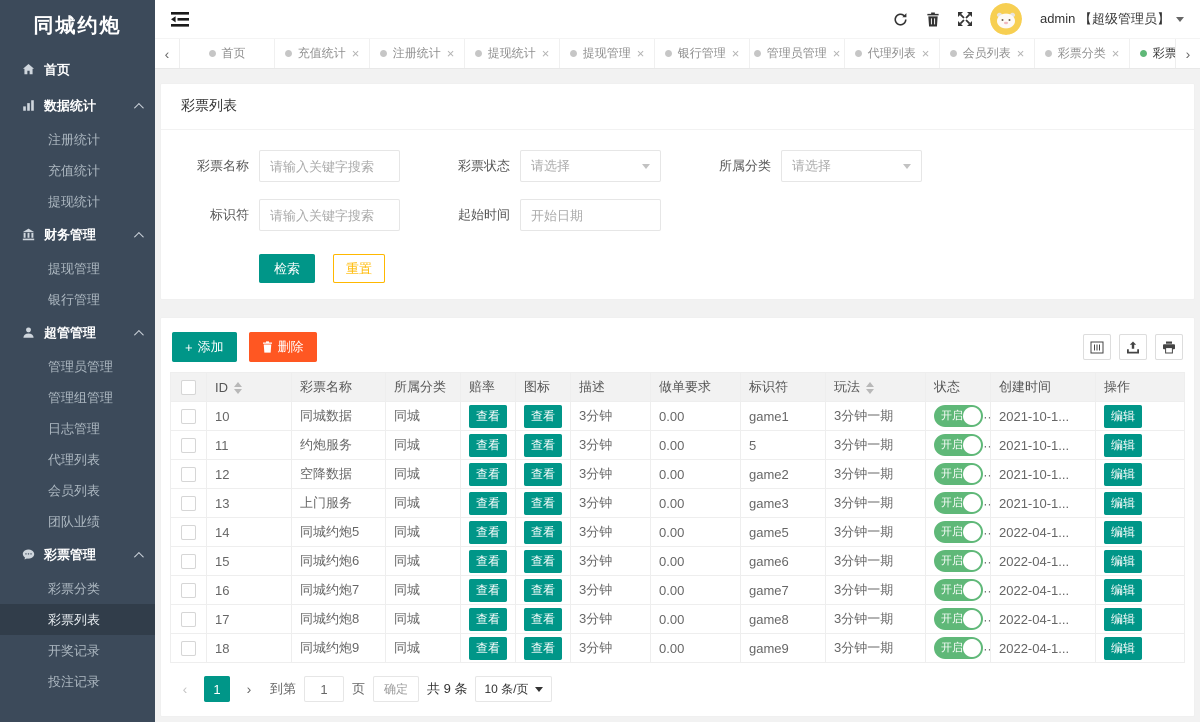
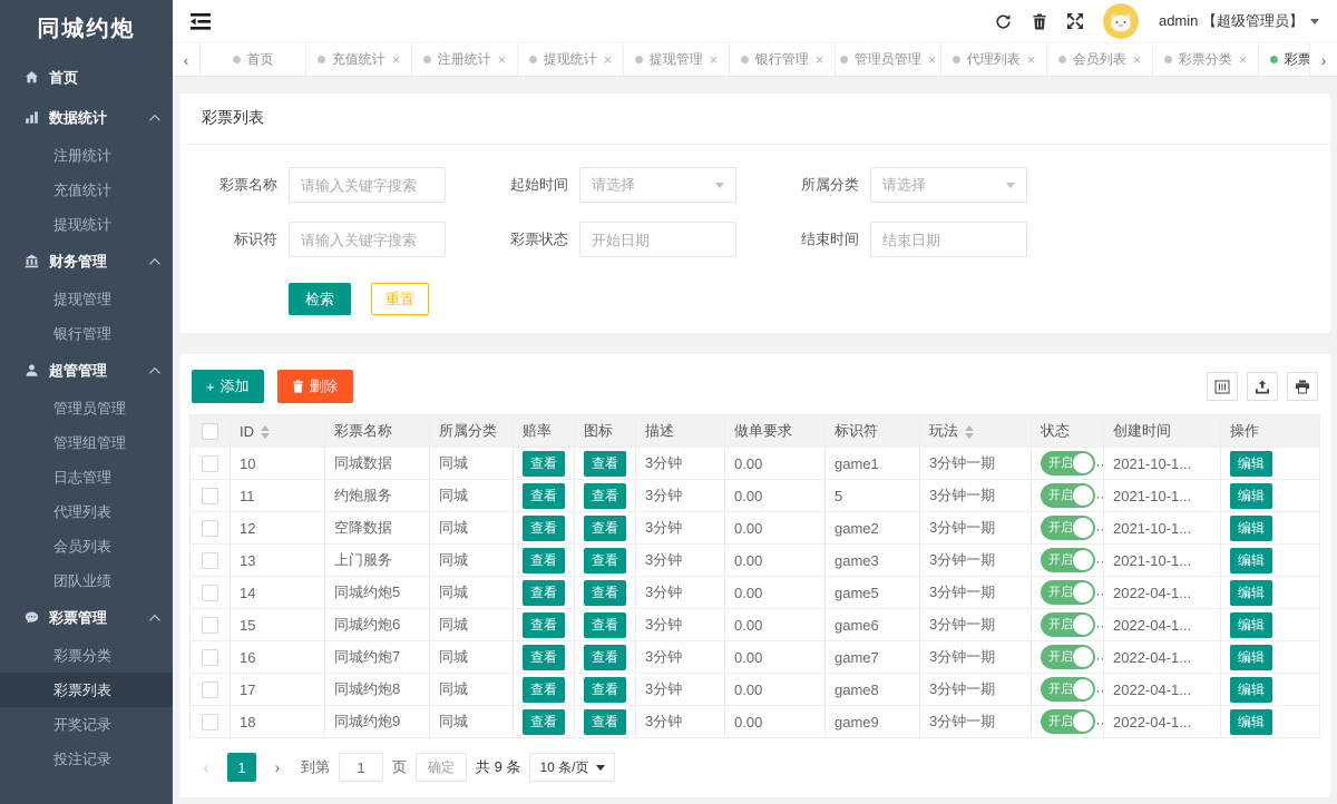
  同城约炮
  首页
  数据统计
  注册统计
  充值统计
  提现统计
  财务管理
  提现管理
  银行管理
  超管管理
  管理员管理
  管理组管理
  日志管理
  代理列表
  会员列表
  团队业绩
  彩票管理
  彩票分类
  彩票列表
  开奖记录
  投注记录
  admin 【超级管理员】
  ‹
  首页
  充值统计
  ×
  注册统计
  ×
  提现统计
  ×
  提现管理
  ×
  银行管理
  ×
  管理员管理
  ×
  代理列表
  ×
  会员列表
  ×
  彩票分类
  ×
  ›
  彩票列表
  彩票名称
  请输入关键字搜索
- 彩票状态
+ 起始时间
  请选择
  所属分类
  请选择
  标识符
  请输入关键字搜索
- 起始时间
+ 彩票状态
  开始日期
+ 结束时间
+ 结束日期
  检索
  重置
  +
  添加
  删除
  	ID	彩票名称	所属分类	赔率	图标	描述	做单要求	标识符	玩法	状态	创建时间	操作
  	10	同城数据	同城	查看	查看	3分钟	0.00	game1	3分钟一期	开启	2021-10-1...	编辑
  	11	约炮服务	同城	查看	查看	3分钟	0.00	5	3分钟一期	开启	2021-10-1...	编辑
  	12	空降数据	同城	查看	查看	3分钟	0.00	game2	3分钟一期	开启	2021-10-1...	编辑
  	13	上门服务	同城	查看	查看	3分钟	0.00	game3	3分钟一期	开启	2021-10-1...	编辑
  	14	同城约炮5	同城	查看	查看	3分钟	0.00	game5	3分钟一期	开启	2022-04-1...	编辑
  	15	同城约炮6	同城	查看	查看	3分钟	0.00	game6	3分钟一期	开启	2022-04-1...	编辑
  	16	同城约炮7	同城	查看	查看	3分钟	0.00	game7	3分钟一期	开启	2022-04-1...	编辑
  	17	同城约炮8	同城	查看	查看	3分钟	0.00	game8	3分钟一期	开启	2022-04-1...	编辑
  	18	同城约炮9	同城	查看	查看	3分钟	0.00	game9	3分钟一期	开启	2022-04-1...	编辑
  ‹
  1
  ›
  到第
  1
  页
  确定
  共 9 条
  10 条/页
